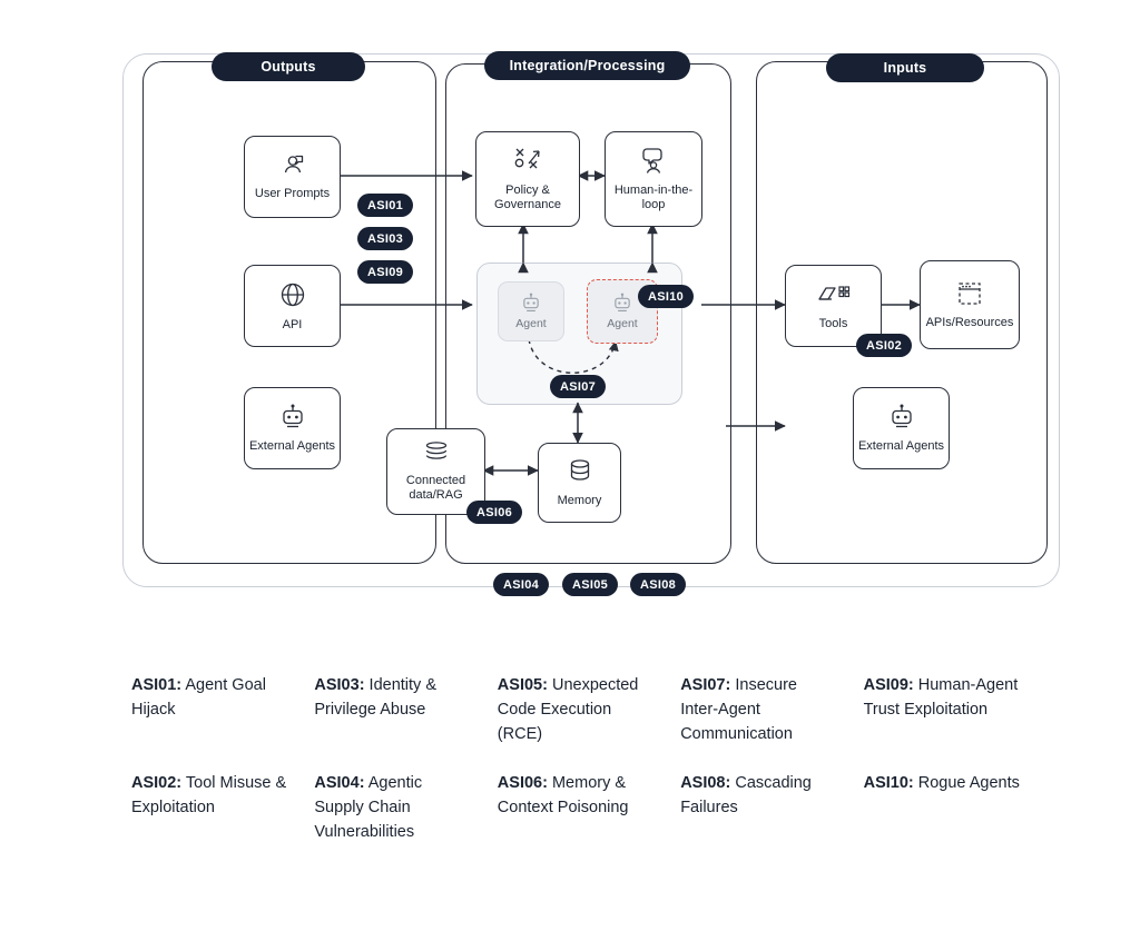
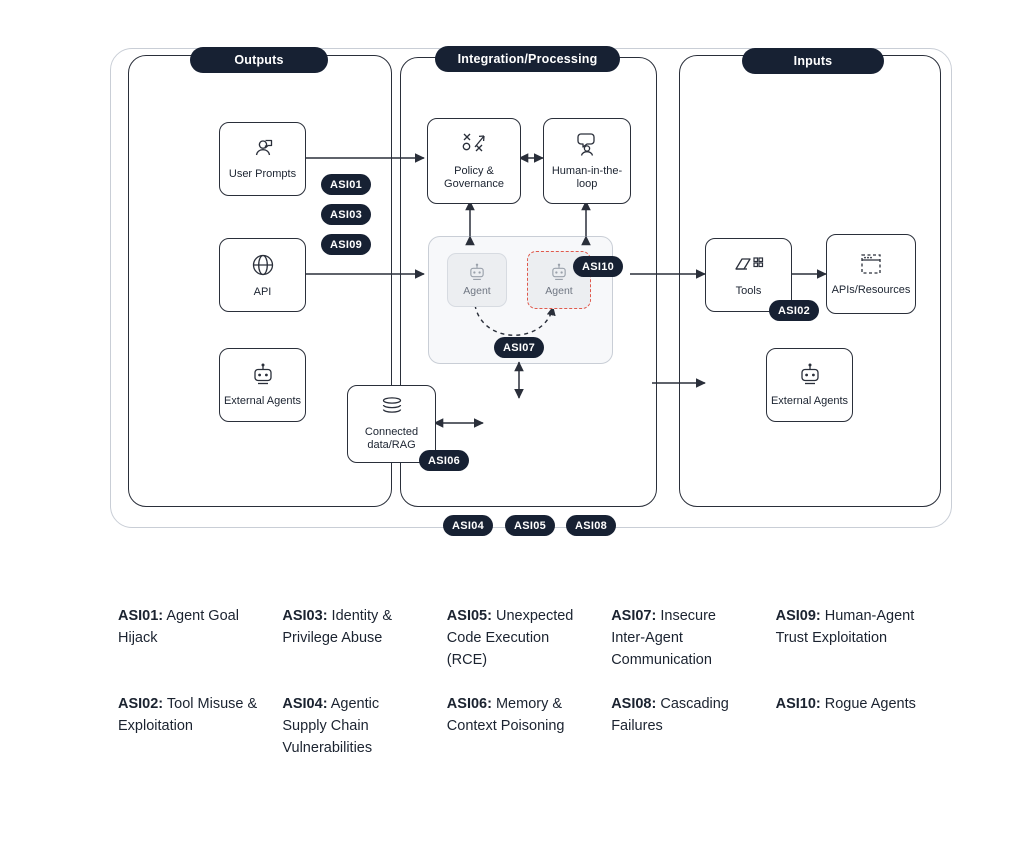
  Outputs
  Integration/Processing
  Inputs
  User Prompts
  API
  External Agents
  Policy & Governance
  Human-in-the-loop
  Agent
  Agent
  Connected data/RAG
- Memory
  Tools
  APIs/Resources
  External Agents
  ASI01
  ASI03
  ASI09
  ASI10
  ASI07
  ASI06
  ASI02
  ASI04
  ASI05
  ASI08
  ASI01: Agent Goal Hijack
  ASI03: Identity & Privilege Abuse
  ASI05: Unexpected Code Execution (RCE)
  ASI07: Insecure Inter-Agent Communication
  ASI09: Human-Agent Trust Exploitation
  ASI02: Tool Misuse & Exploitation
  ASI04: Agentic Supply Chain Vulnerabilities
  ASI06: Memory & Context Poisoning
  ASI08: Cascading Failures
  ASI10: Rogue Agents
